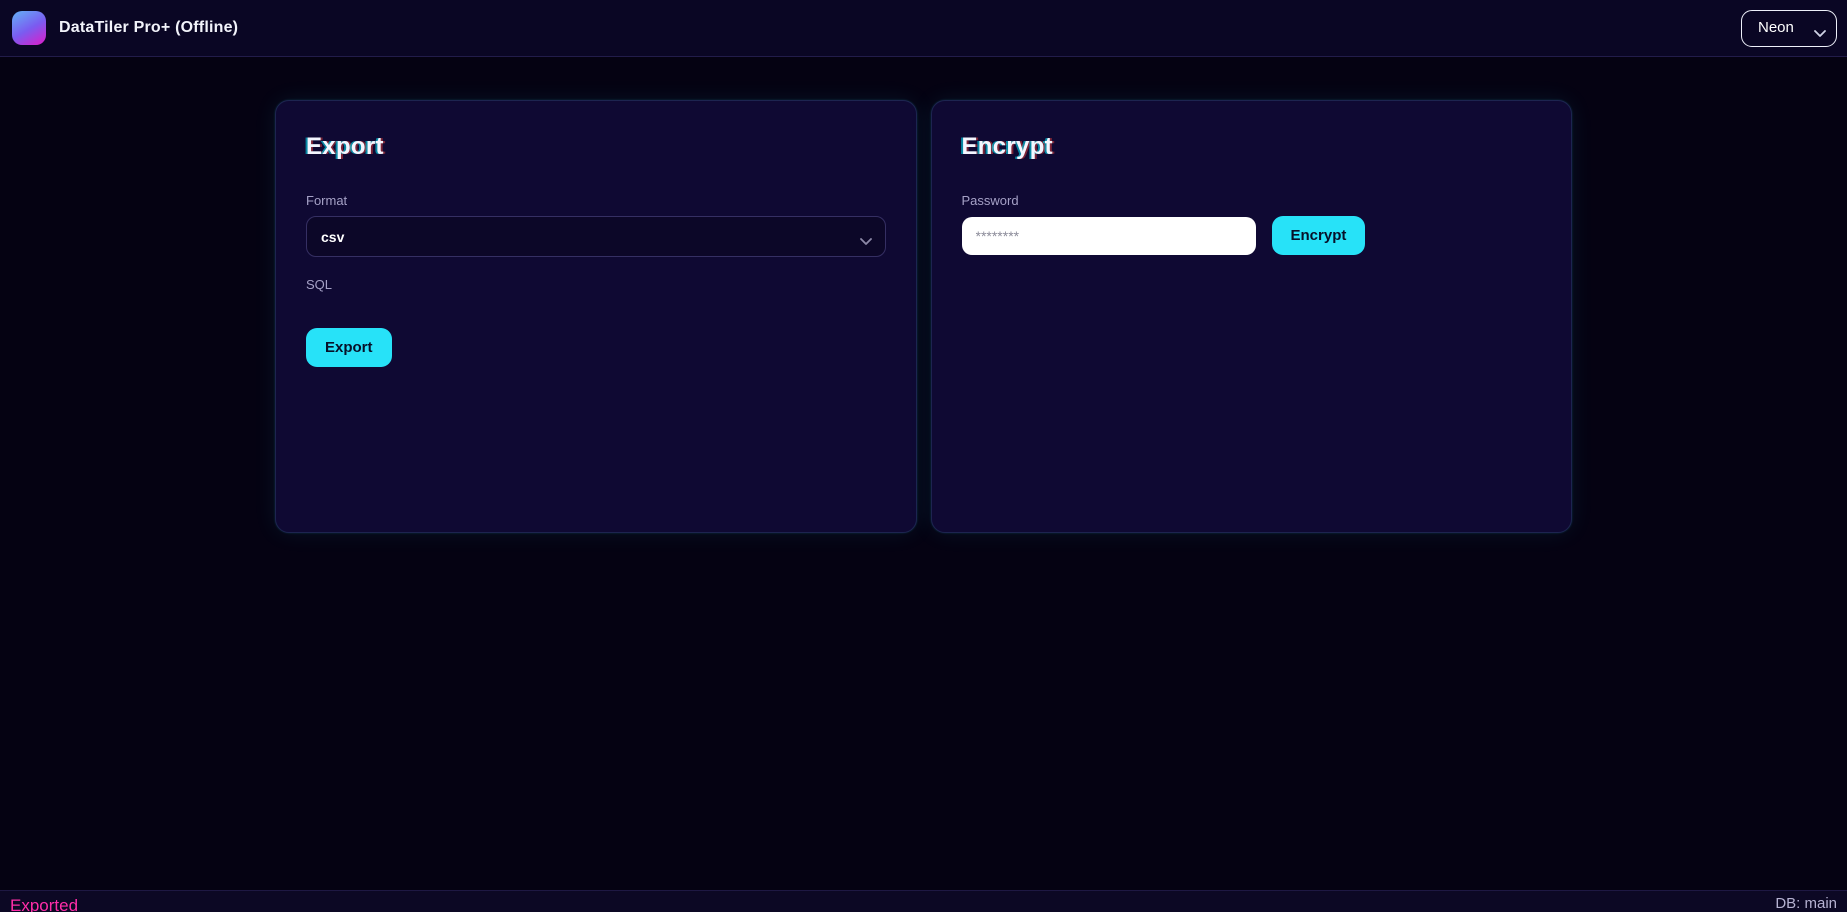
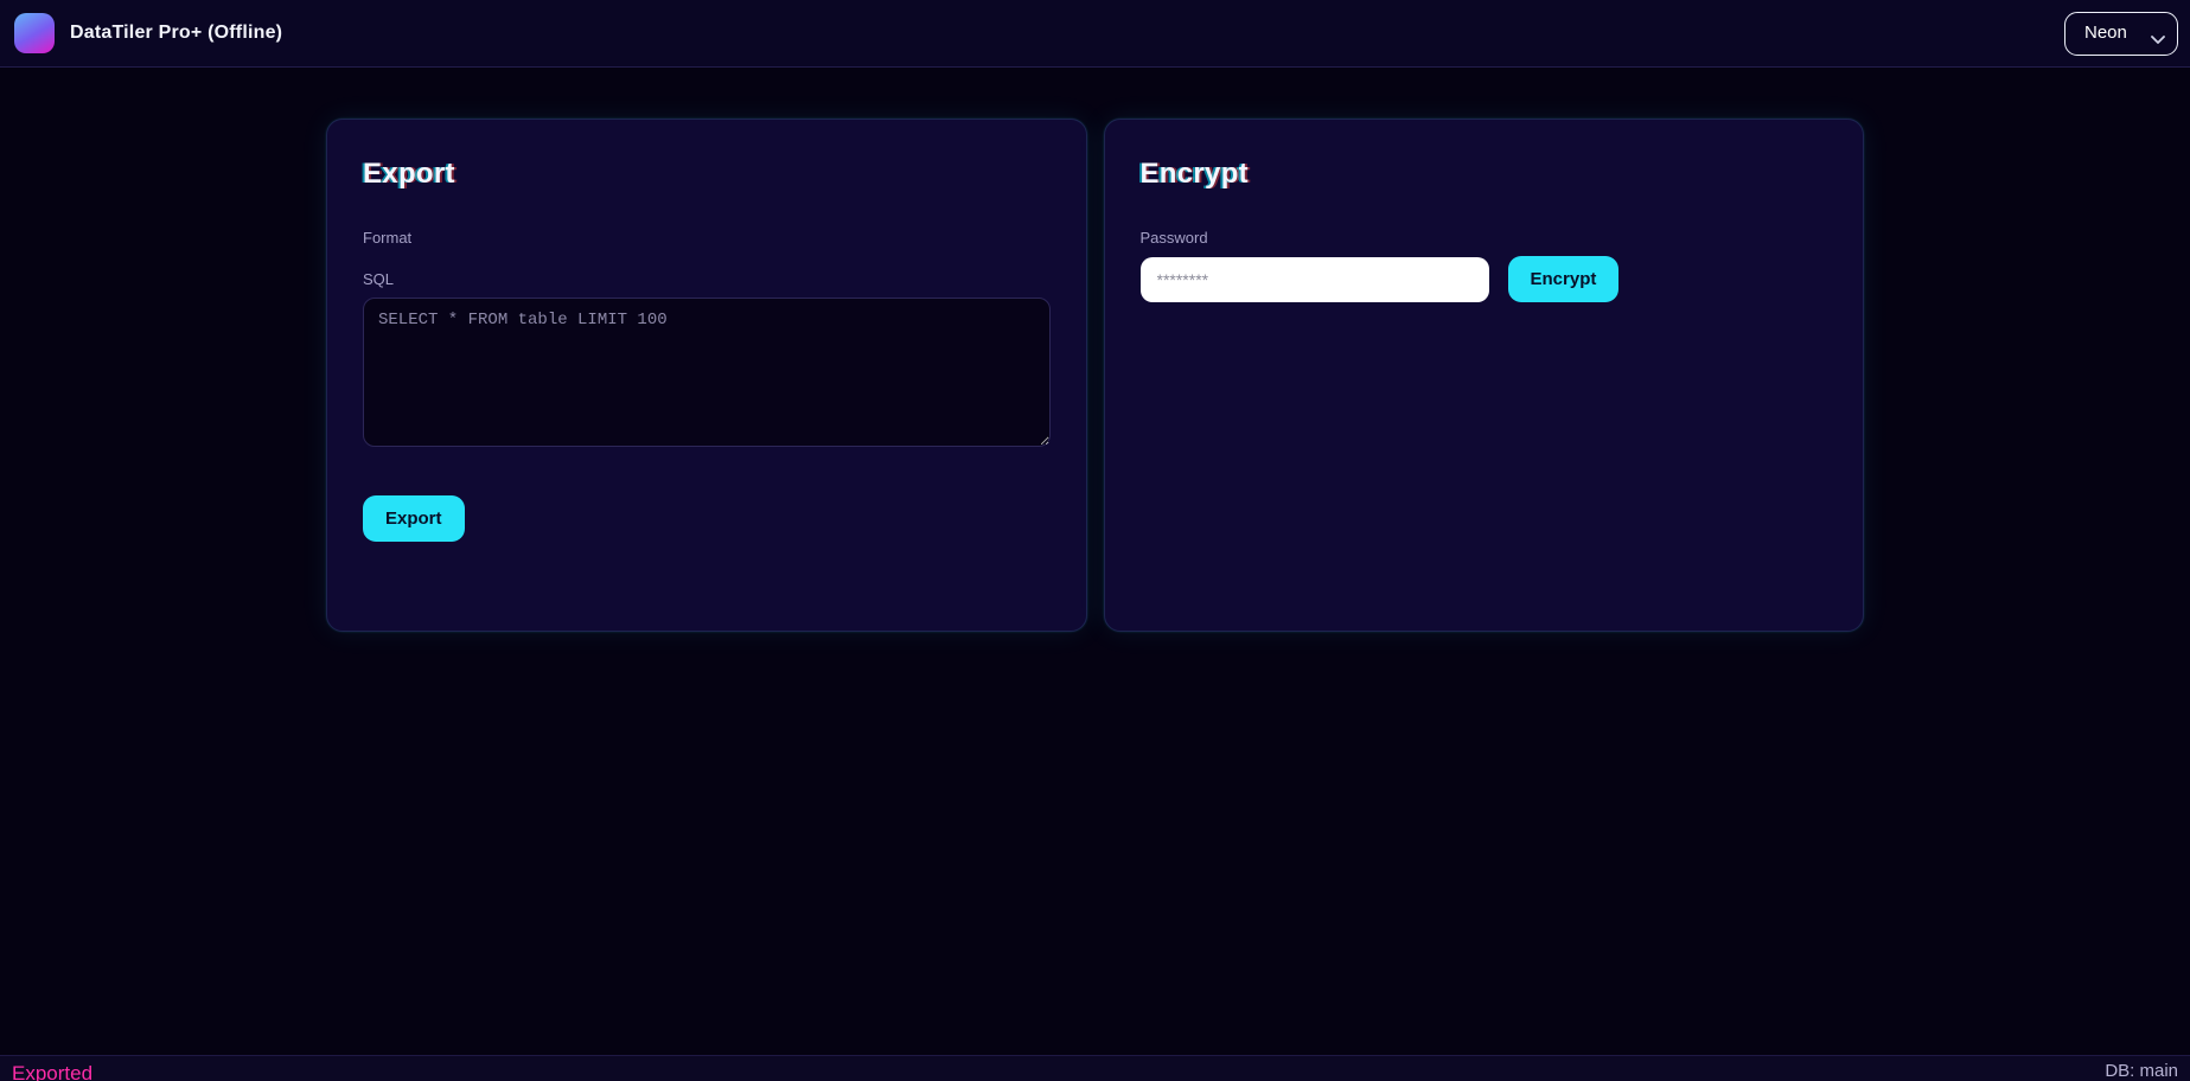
  DataTiler Pro+ (Offline)
  Neon
  Export
  Format
- csv
  SQL
+ SELECT * FROM table LIMIT 100
  Export
  Encrypt
  Password
  ********
  Encrypt
  Exported
  DB: main
